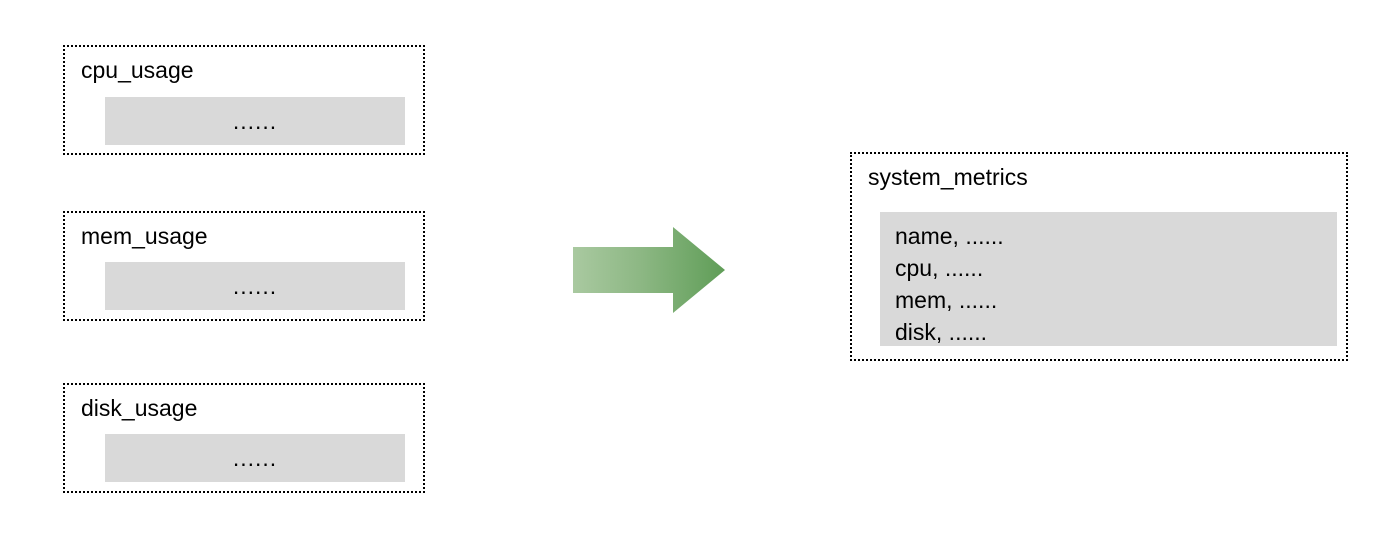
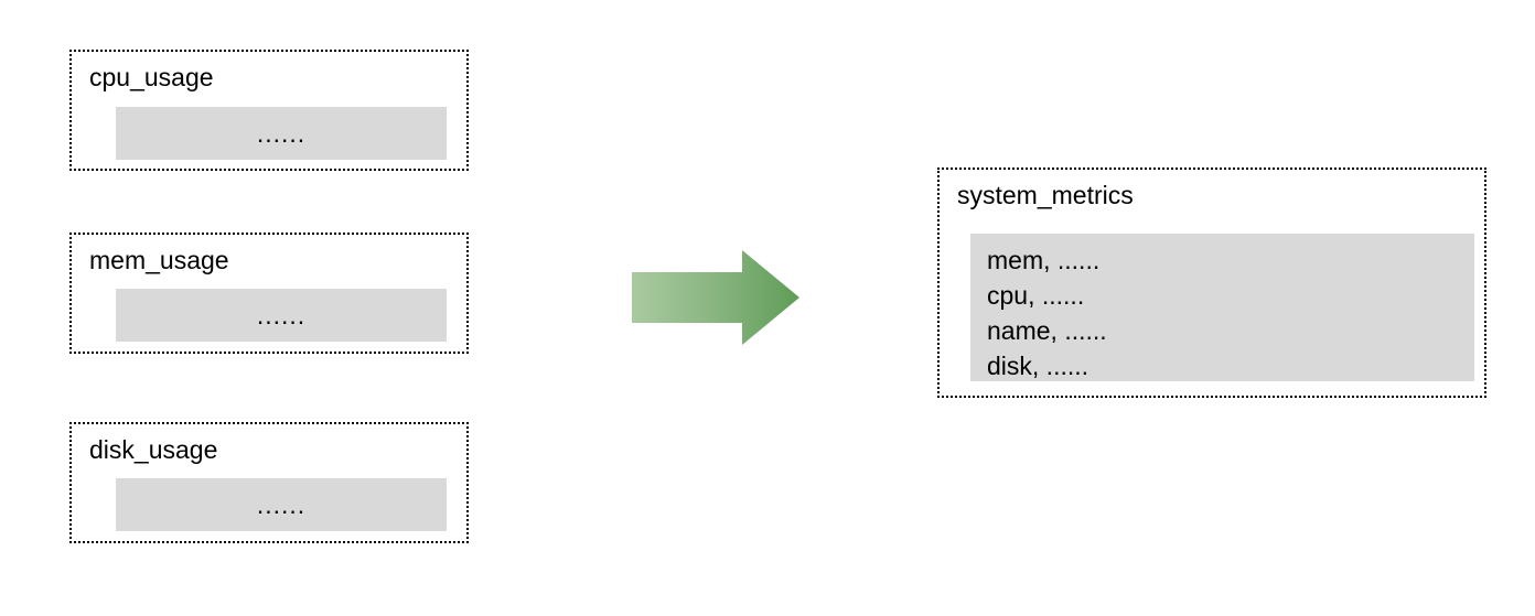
  cpu_usage
  ......
  mem_usage
  ......
  disk_usage
  ......
  system_metrics
- name, ......
+ mem, ......
  cpu, ......
- mem, ......
+ name, ......
  disk, ......
